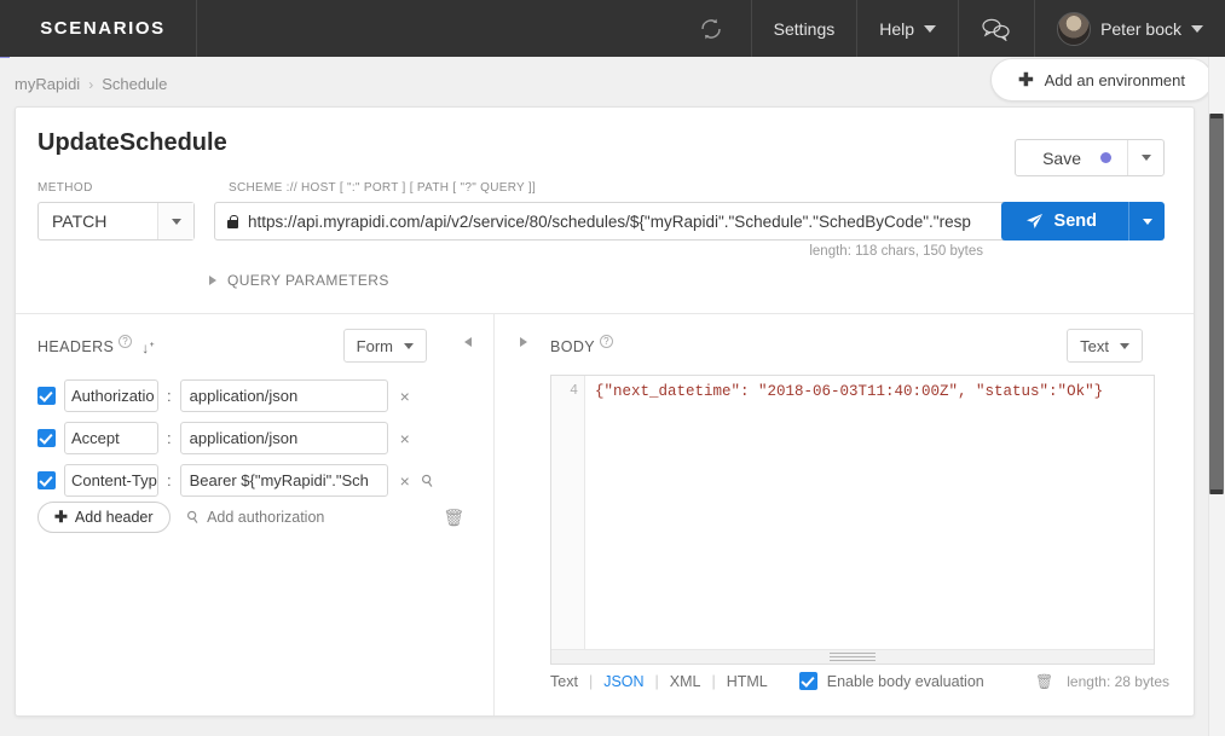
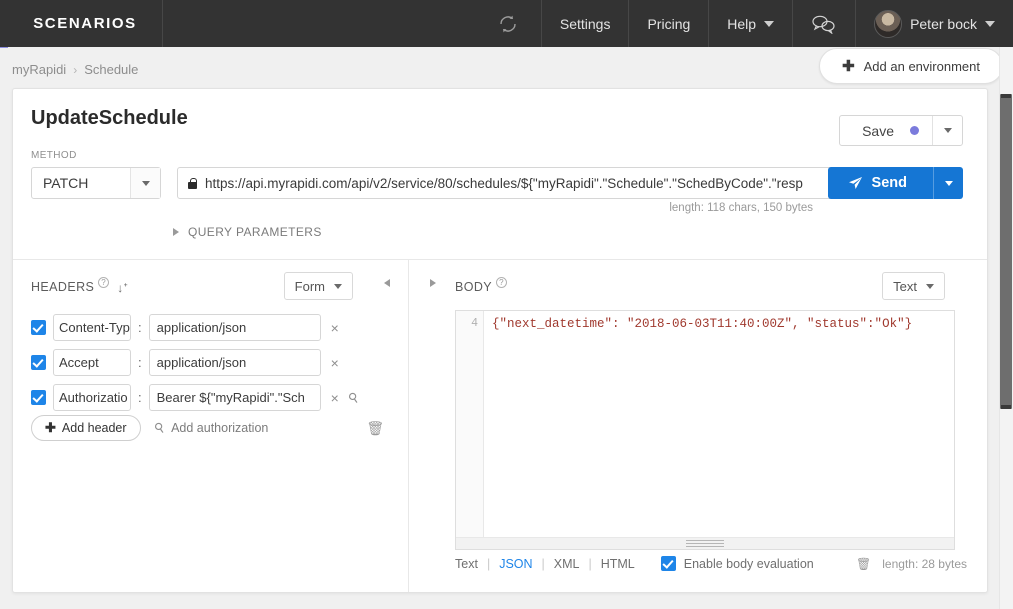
  SCENARIOS
  Settings
+ Pricing
  Help
  Peter bock
  myRapidi
  ›
  Schedule
  ✚
  Add an environment
  UpdateSchedule
  Save
  METHOD
- SCHEME :// HOST [ ":" PORT ] [ PATH [ "?" QUERY ]]
  PATCH
  https://api.myrapidi.com/api/v2/service/80/schedules/${"myRapidi"."Schedule"."SchedByCode"."resp
  Send
  length: 118 chars, 150 bytes
  QUERY PARAMETERS
  HEADERS
  ?
  ↓⁺
  Form
- Authorizatio
+ Content-Typ
  :
  application/json
  ×
  Accept
  :
  application/json
  ×
- Content-Typ
+ Authorizatio
  :
  Bearer ${"myRapidi"."Sch
  ×
  ✚
  Add header
  Add authorization
  🗑
  BODY
  ?
  Text
  4
  {"next_datetime": "2018-06-03T11:40:00Z", "status":"Ok"}
  Text
  |
  JSON
  |
  XML
  |
  HTML
  Enable body evaluation
  🗑
  length: 28 bytes
